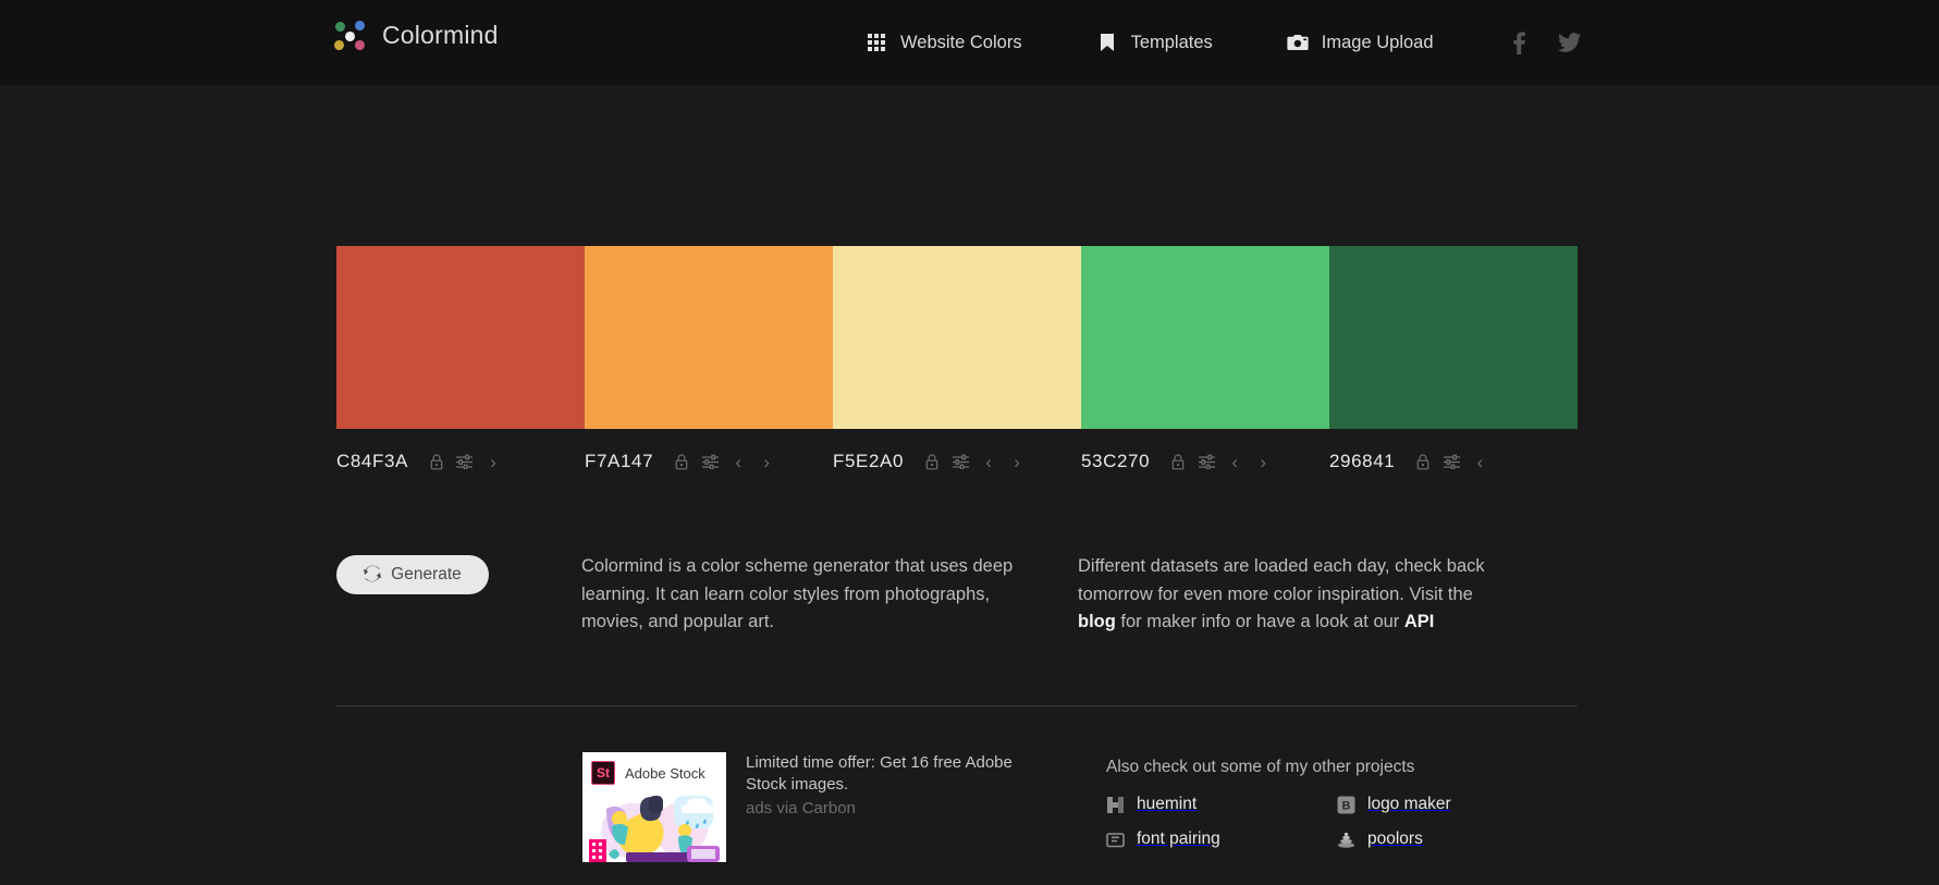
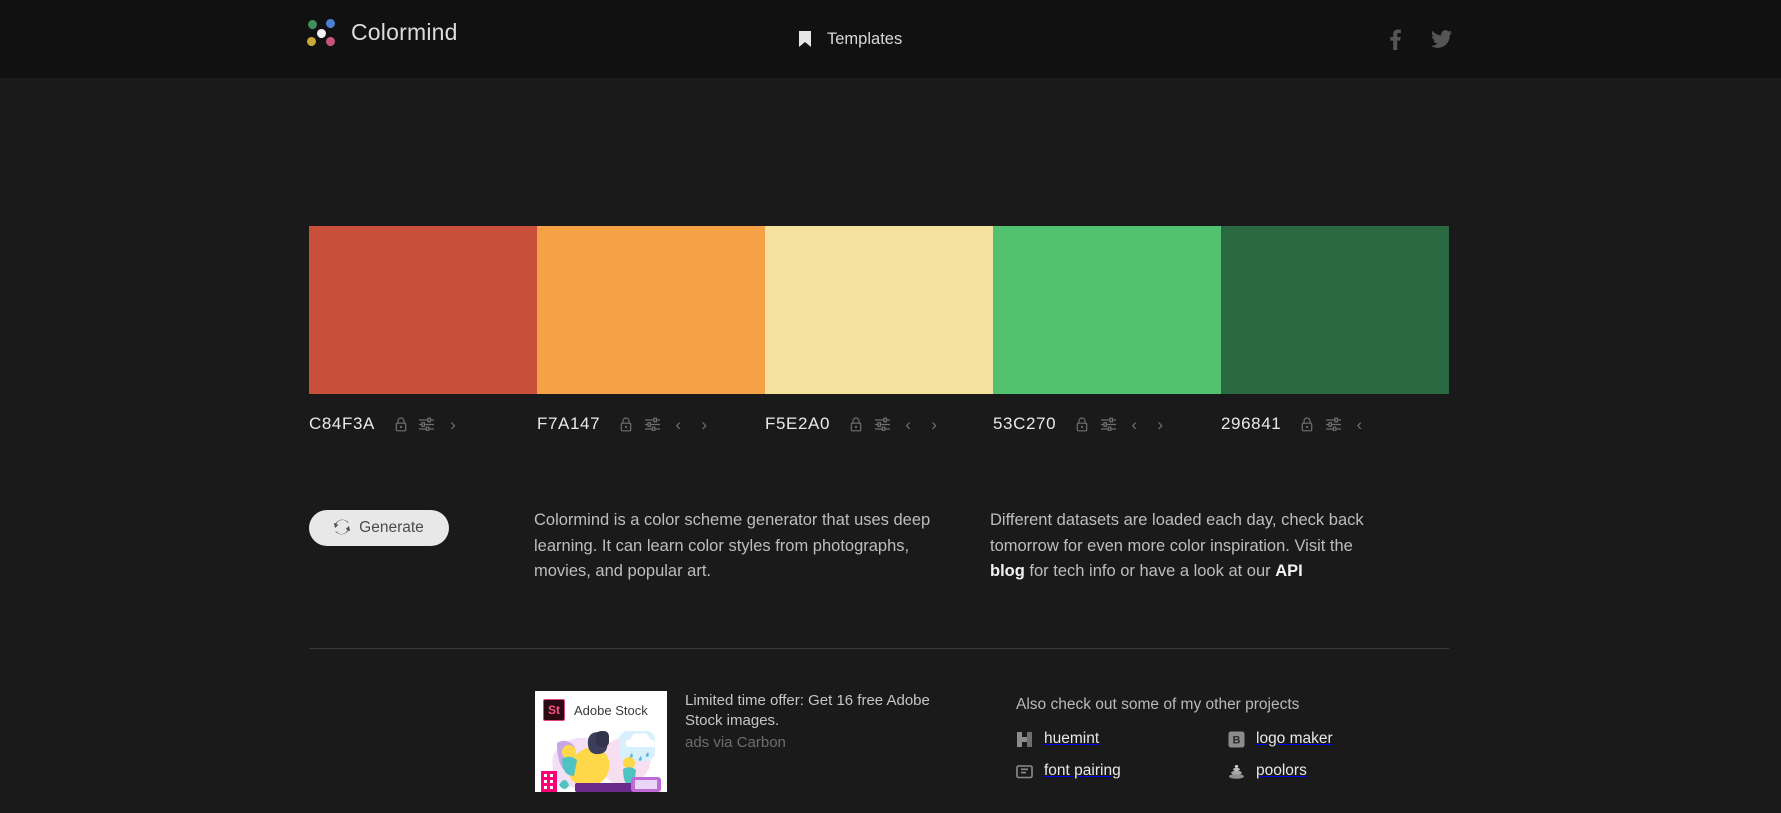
  Colormind
- Website Colors
  Templates
- Image Upload
  C84F3A
  ›
  F7A147
  ‹
  ›
  F5E2A0
  ‹
  ›
  53C270
  ‹
  ›
  296841
  ‹
  Generate
  Colormind is a color scheme generator that uses deep learning. It can learn color styles from photographs, movies, and popular art.
- Different datasets are loaded each day, check back tomorrow for even more color inspiration. Visit the blog for maker info or have a look at our API
+ Different datasets are loaded each day, check back tomorrow for even more color inspiration. Visit the blog for tech info or have a look at our API
  St
  Adobe Stock
  Limited time offer: Get 16 free Adobe Stock images.
  ads via Carbon
  Also check out some of my other projects
  huemint
  B
  logo maker
  font pairing
  poolors
